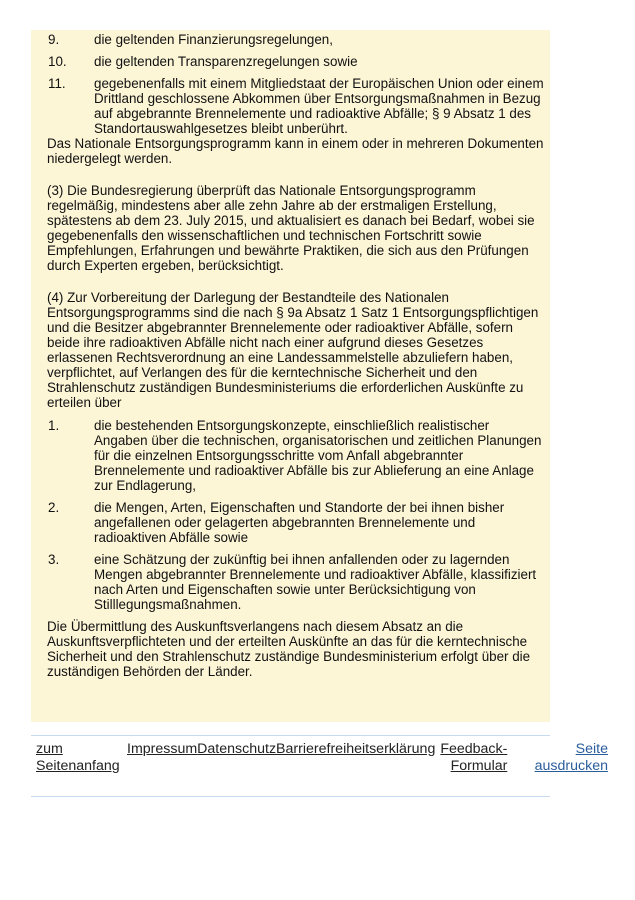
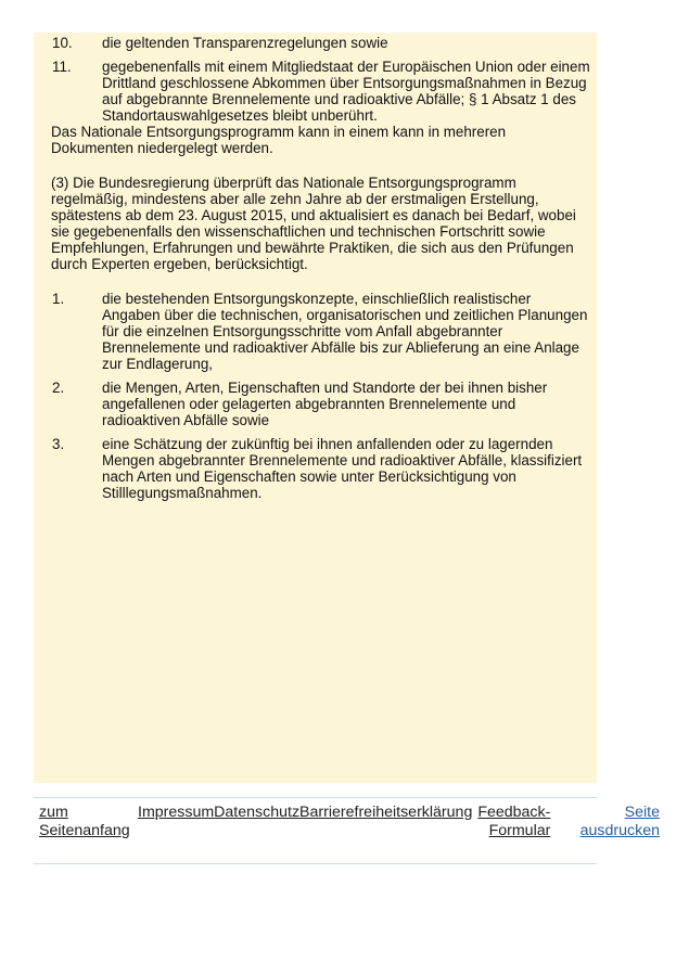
- 9.
- die geltenden Finanzierungsregelungen,
  10.
  die geltenden Transparenzregelungen sowie
  11.
- gegebenenfalls mit einem Mitgliedstaat der Europäischen Union oder einem Drittland geschlossene Abkommen über Entsorgungsmaßnahmen in Bezug auf abgebrannte Brennelemente und radioaktive Abfälle; § 9 Absatz 1 des Standortauswahlgesetzes bleibt unberührt.
+ gegebenenfalls mit einem Mitgliedstaat der Europäischen Union oder einem Drittland geschlossene Abkommen über Entsorgungsmaßnahmen in Bezug auf abgebrannte Brennelemente und radioaktive Abfälle; § 1 Absatz 1 des Standortauswahlgesetzes bleibt unberührt.
- Das Nationale Entsorgungsprogramm kann in einem oder in mehreren Dokumenten niedergelegt werden.
+ Das Nationale Entsorgungsprogramm kann in einem kann in mehreren Dokumenten niedergelegt werden.
- (3) Die Bundesregierung überprüft das Nationale Entsorgungsprogramm regelmäßig, mindestens aber alle zehn Jahre ab der erstmaligen Erstellung, spätestens ab dem 23. July 2015, und aktualisiert es danach bei Bedarf, wobei sie gegebenenfalls den wissenschaftlichen und technischen Fortschritt sowie Empfehlungen, Erfahrungen und bewährte Praktiken, die sich aus den Prüfungen durch Experten ergeben, berücksichtigt.
+ (3) Die Bundesregierung überprüft das Nationale Entsorgungsprogramm regelmäßig, mindestens aber alle zehn Jahre ab der erstmaligen Erstellung, spätestens ab dem 23. August 2015, und aktualisiert es danach bei Bedarf, wobei sie gegebenenfalls den wissenschaftlichen und technischen Fortschritt sowie Empfehlungen, Erfahrungen und bewährte Praktiken, die sich aus den Prüfungen durch Experten ergeben, berücksichtigt.
- (4) Zur Vorbereitung der Darlegung der Bestandteile des Nationalen Entsorgungsprogramms sind die nach § 9a Absatz 1 Satz 1 Entsorgungspflichtigen und die Besitzer abgebrannter Brennelemente oder radioaktiver Abfälle, sofern beide ihre radioaktiven Abfälle nicht nach einer aufgrund dieses Gesetzes erlassenen Rechtsverordnung an eine Landessammelstelle abzuliefern haben, verpflichtet, auf Verlangen des für die kerntechnische Sicherheit und den Strahlenschutz zuständigen Bundesministeriums die erforderlichen Auskünfte zu erteilen über
  1.
  die bestehenden Entsorgungskonzepte, einschließlich realistischer Angaben über die technischen, organisatorischen und zeitlichen Planungen für die einzelnen Entsorgungsschritte vom Anfall abgebrannter Brennelemente und radioaktiver Abfälle bis zur Ablieferung an eine Anlage zur Endlagerung,
  2.
  die Mengen, Arten, Eigenschaften und Standorte der bei ihnen bisher angefallenen oder gelagerten abgebrannten Brennelemente und radioaktiven Abfälle sowie
  3.
  eine Schätzung der zukünftig bei ihnen anfallenden oder zu lagernden Mengen abgebrannter Brennelemente und radioaktiver Abfälle, klassifiziert nach Arten und Eigenschaften sowie unter Berücksichtigung von Stilllegungsmaßnahmen.
- Die Übermittlung des Auskunftsverlangens nach diesem Absatz an die Auskunftsverpflichteten und der erteilten Auskünfte an das für die kerntechnische Sicherheit und den Strahlenschutz zuständige Bundesministerium erfolgt über die zuständigen Behörden der Länder.
  zum Seitenanfang
  Impressum
  Datenschutz
  Barrierefreiheitserklärung
  Feedback-Formular
  Seite ausdrucken
